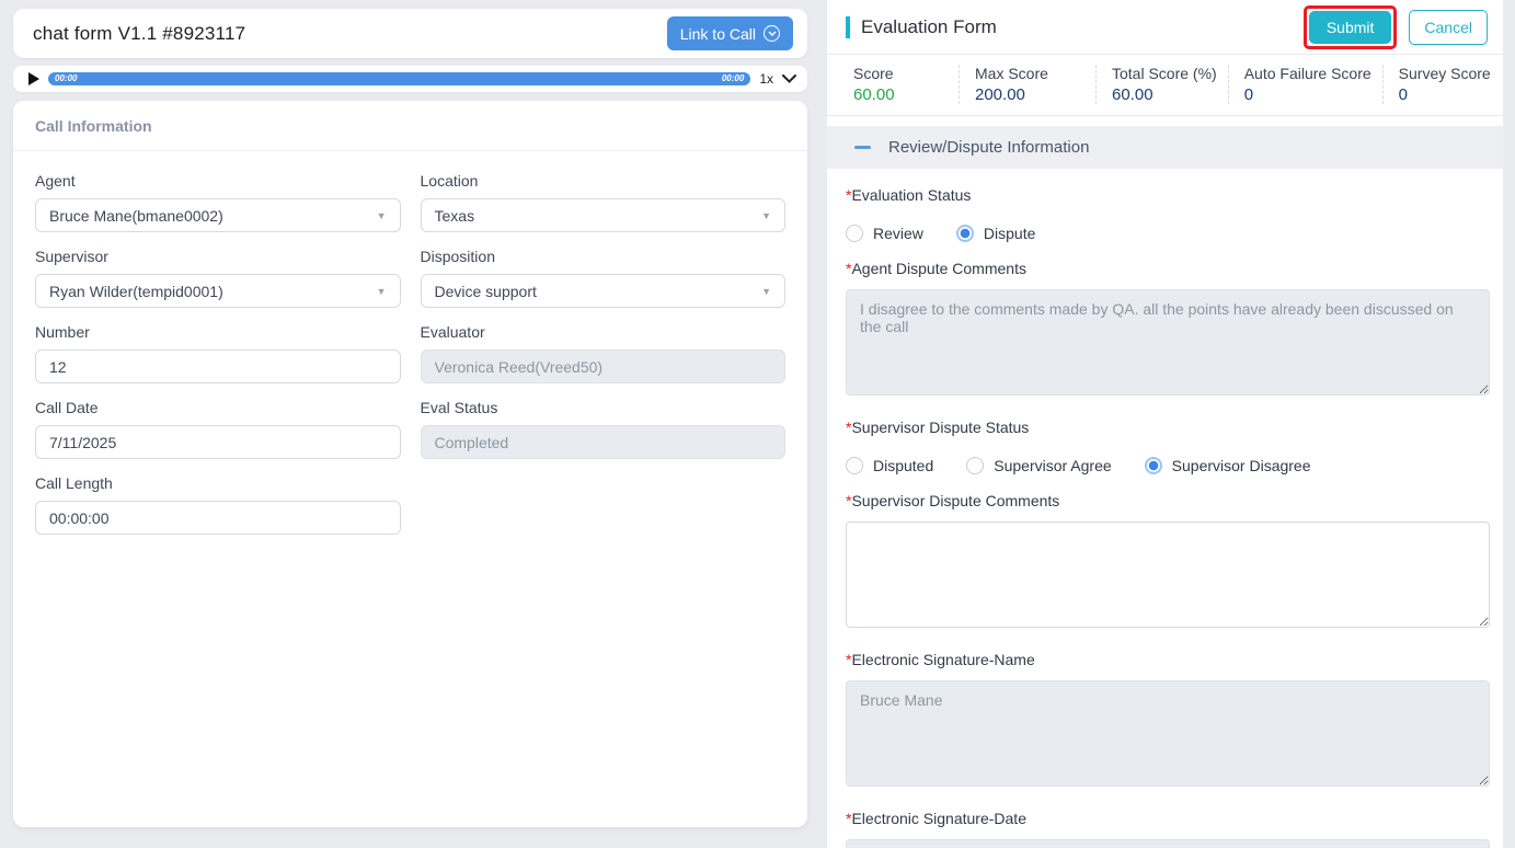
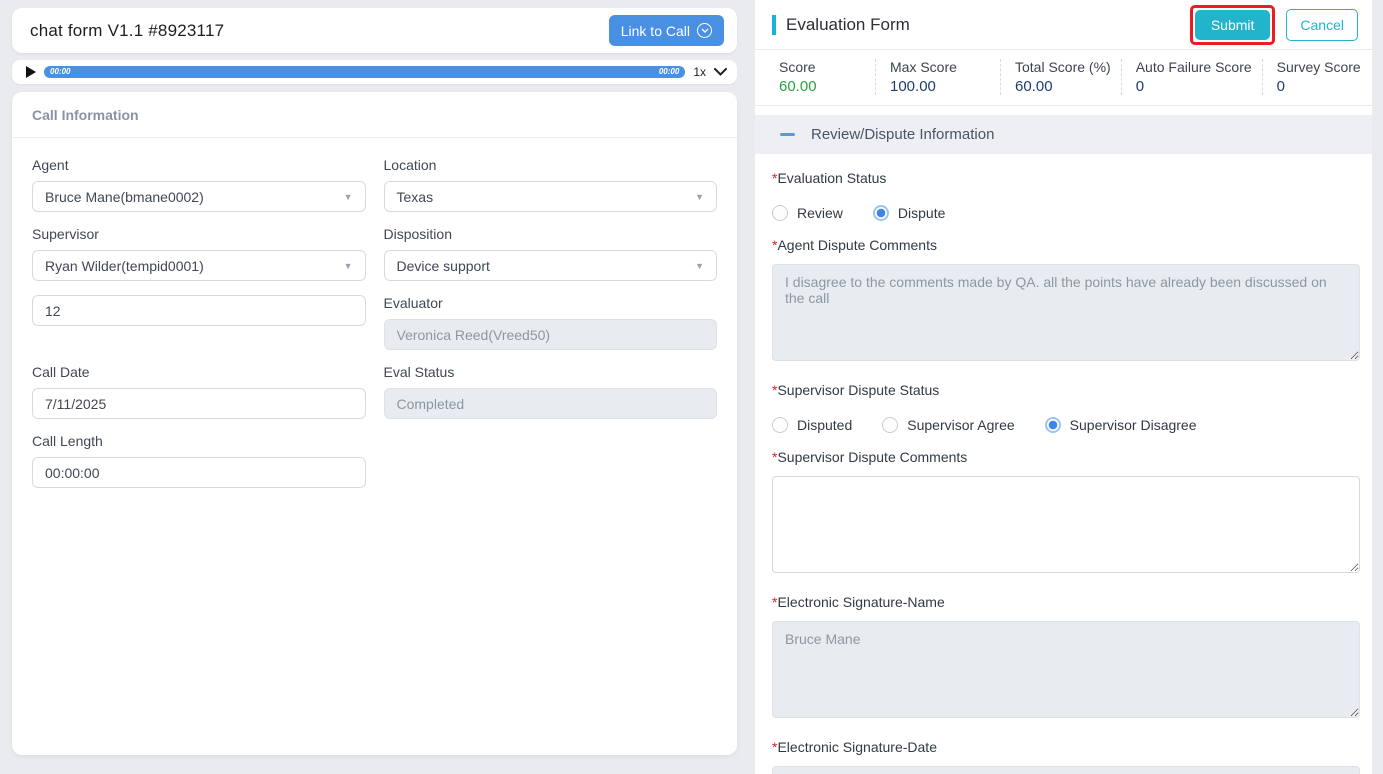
  chat form V1.1 #8923117
  Link to Call
  00:00
  00:00
  1x
  Call Information
  Agent
  Bruce Mane(bmane0002)
  ▼
  Location
  Texas
  ▼
  Supervisor
  Ryan Wilder(tempid0001)
  ▼
  Disposition
  Device support
  ▼
- Number
  12
  Evaluator
  Veronica Reed(Vreed50)
  Call Date
  7/11/2025
  Eval Status
  Completed
  Call Length
  00:00:00
  Evaluation Form
  Submit
  Cancel
  Score
  60.00
  Max Score
- 200.00
+ 100.00
  Total Score (%)
  60.00
  Auto Failure Score
  0
  Survey Score
  0
  Review/Dispute Information
  *Evaluation Status
  Review
  Dispute
  *Agent Dispute Comments
  *Supervisor Dispute Status
  Disputed
  Supervisor Agree
  Supervisor Disagree
  *Supervisor Dispute Comments
  *Electronic Signature-Name
  Bruce Mane
  *Electronic Signature-Date
